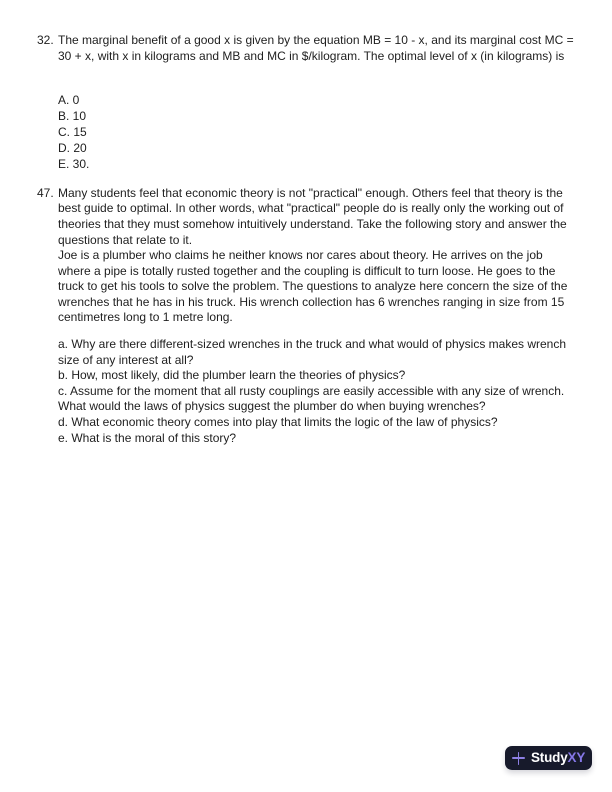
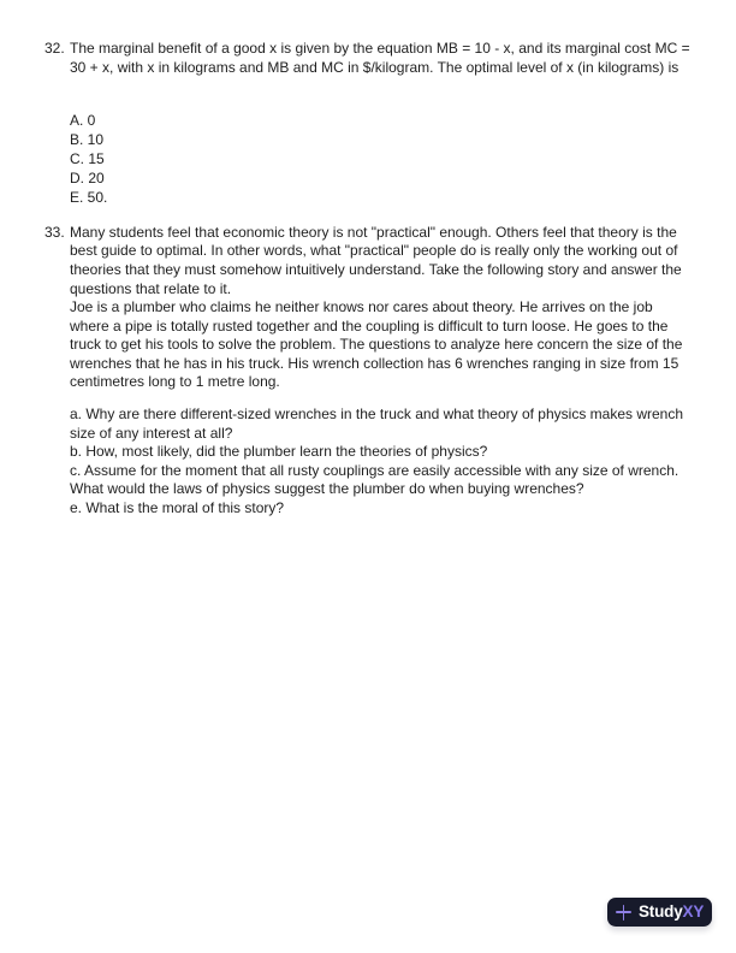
  32.
  The marginal benefit of a good x is given by the equation MB = 10 - x, and its marginal cost MC = 30 + x, with x in kilograms and MB and MC in $/kilogram. The optimal level of x (in kilograms) is
  A. 0
  B. 10
  C. 15
  D. 20
- E. 30.
+ E. 50.
- 47.
+ 33.
  Many students feel that economic theory is not "practical" enough. Others feel that theory is the best guide to optimal. In other words, what "practical" people do is really only the working out of theories that they must somehow intuitively understand. Take the following story and answer the questions that relate to it.
  Joe is a plumber who claims he neither knows nor cares about theory. He arrives on the job where a pipe is totally rusted together and the coupling is difficult to turn loose. He goes to the truck to get his tools to solve the problem. The questions to analyze here concern the size of the wrenches that he has in his truck. His wrench collection has 6 wrenches ranging in size from 15 centimetres long to 1 metre long.
- a. Why are there different-sized wrenches in the truck and what would of physics makes wrench size of any interest at all?
+ a. Why are there different-sized wrenches in the truck and what theory of physics makes wrench size of any interest at all?
  b. How, most likely, did the plumber learn the theories of physics?
  c. Assume for the moment that all rusty couplings are easily accessible with any size of wrench. What would the laws of physics suggest the plumber do when buying wrenches?
- d. What economic theory comes into play that limits the logic of the law of physics?
  e. What is the moral of this story?
  StudyXY
